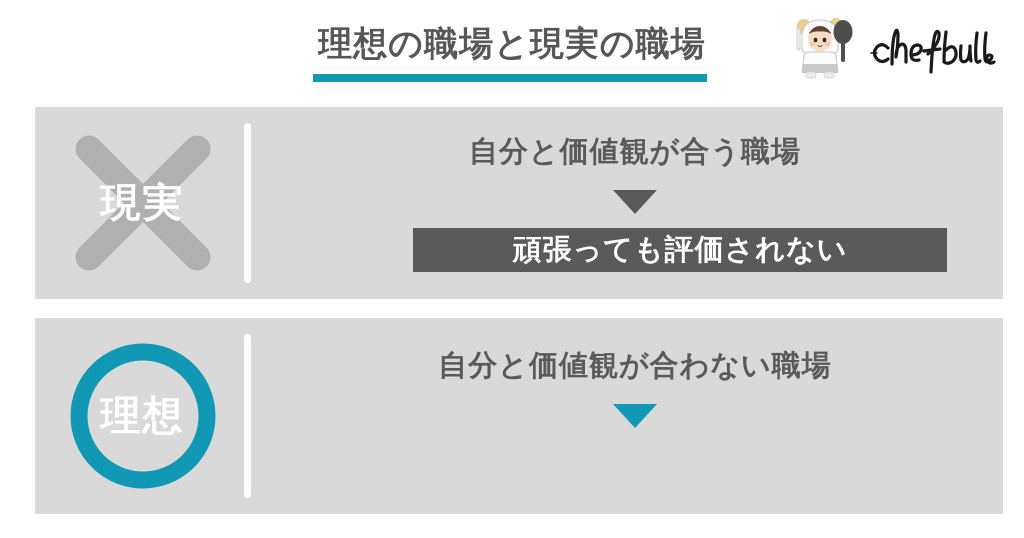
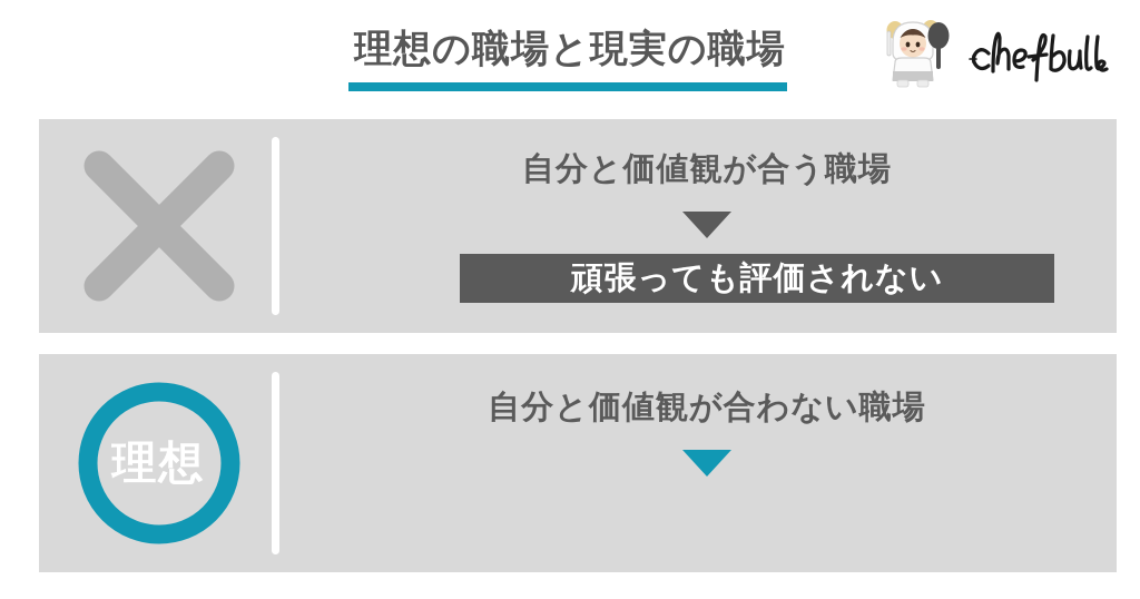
  理想の職場と現実の職場
- 現実
  自分と価値観が合う職場
  頑張っても評価されない
  理想
  自分と価値観が合わない職場
